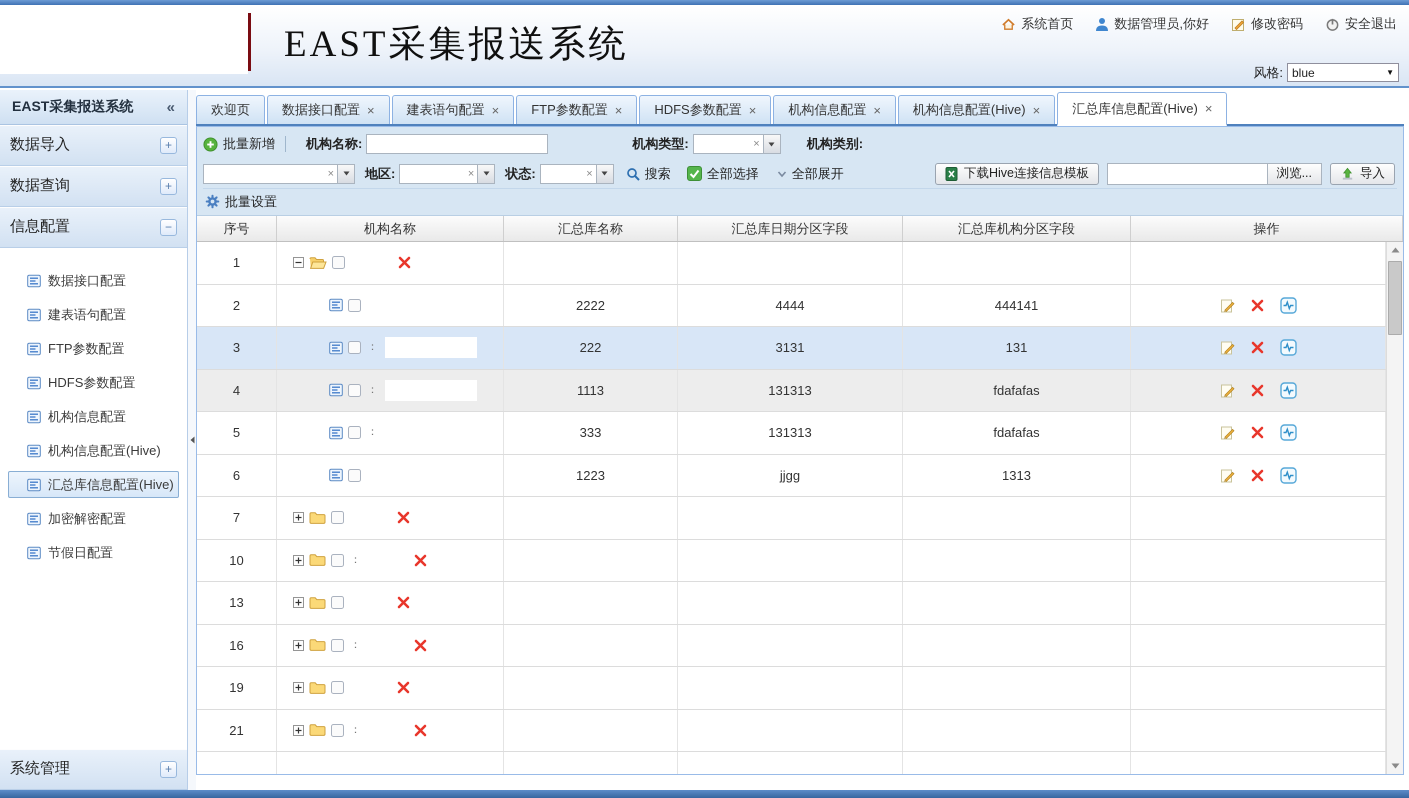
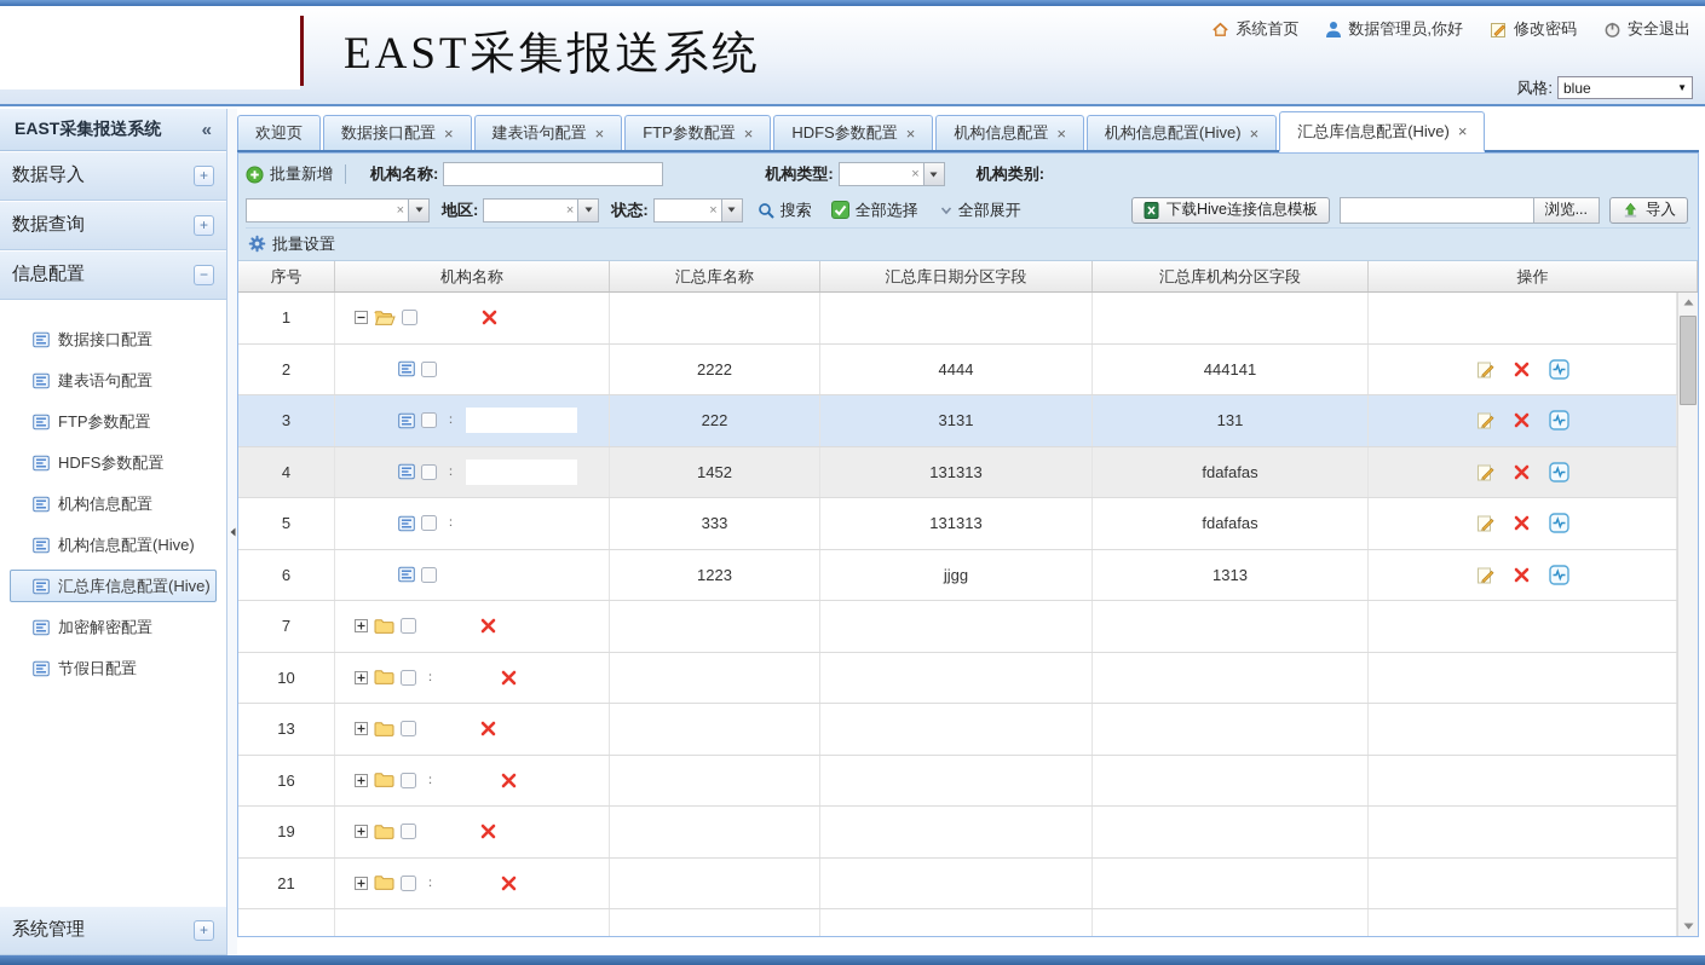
  EAST采集报送系统
  系统首页
  数据管理员,你好
  修改密码
  安全退出
  风格:
  blue
  ▼
  EAST采集报送系统
  «
  数据导入
  +
  数据查询
  +
  信息配置
  −
  数据接口配置
  建表语句配置
  FTP参数配置
  HDFS参数配置
  机构信息配置
  机构信息配置(Hive)
  汇总库信息配置(Hive)
  加密解密配置
  节假日配置
  系统管理
  +
  欢迎页
  数据接口配置
  ×
  建表语句配置
  ×
  FTP参数配置
  ×
  HDFS参数配置
  ×
  机构信息配置
  ×
  机构信息配置(Hive)
  ×
  汇总库信息配置(Hive)
  ×
  批量新增
  机构名称:
  机构类型:
  ×
  机构类别:
  ×
  地区:
  ×
  状态:
  ×
  搜索
  全部选择
  全部展开
  下载Hive连接信息模板
  浏览...
  导入
  批量设置
  序号
  机构名称
  汇总库名称
  汇总库日期分区字段
  汇总库机构分区字段
  操作
  1
  2
  2222
  4444
  444141
  3
  ：
  222
  3131
  131
  4
  ：
- 1113
+ 1452
  131313
  fdafafas
  5
  ：
  333
  131313
  fdafafas
  6
  1223
  jjgg
  1313
  7
  10
  ：
  13
  16
  ：
  19
  21
  ：
